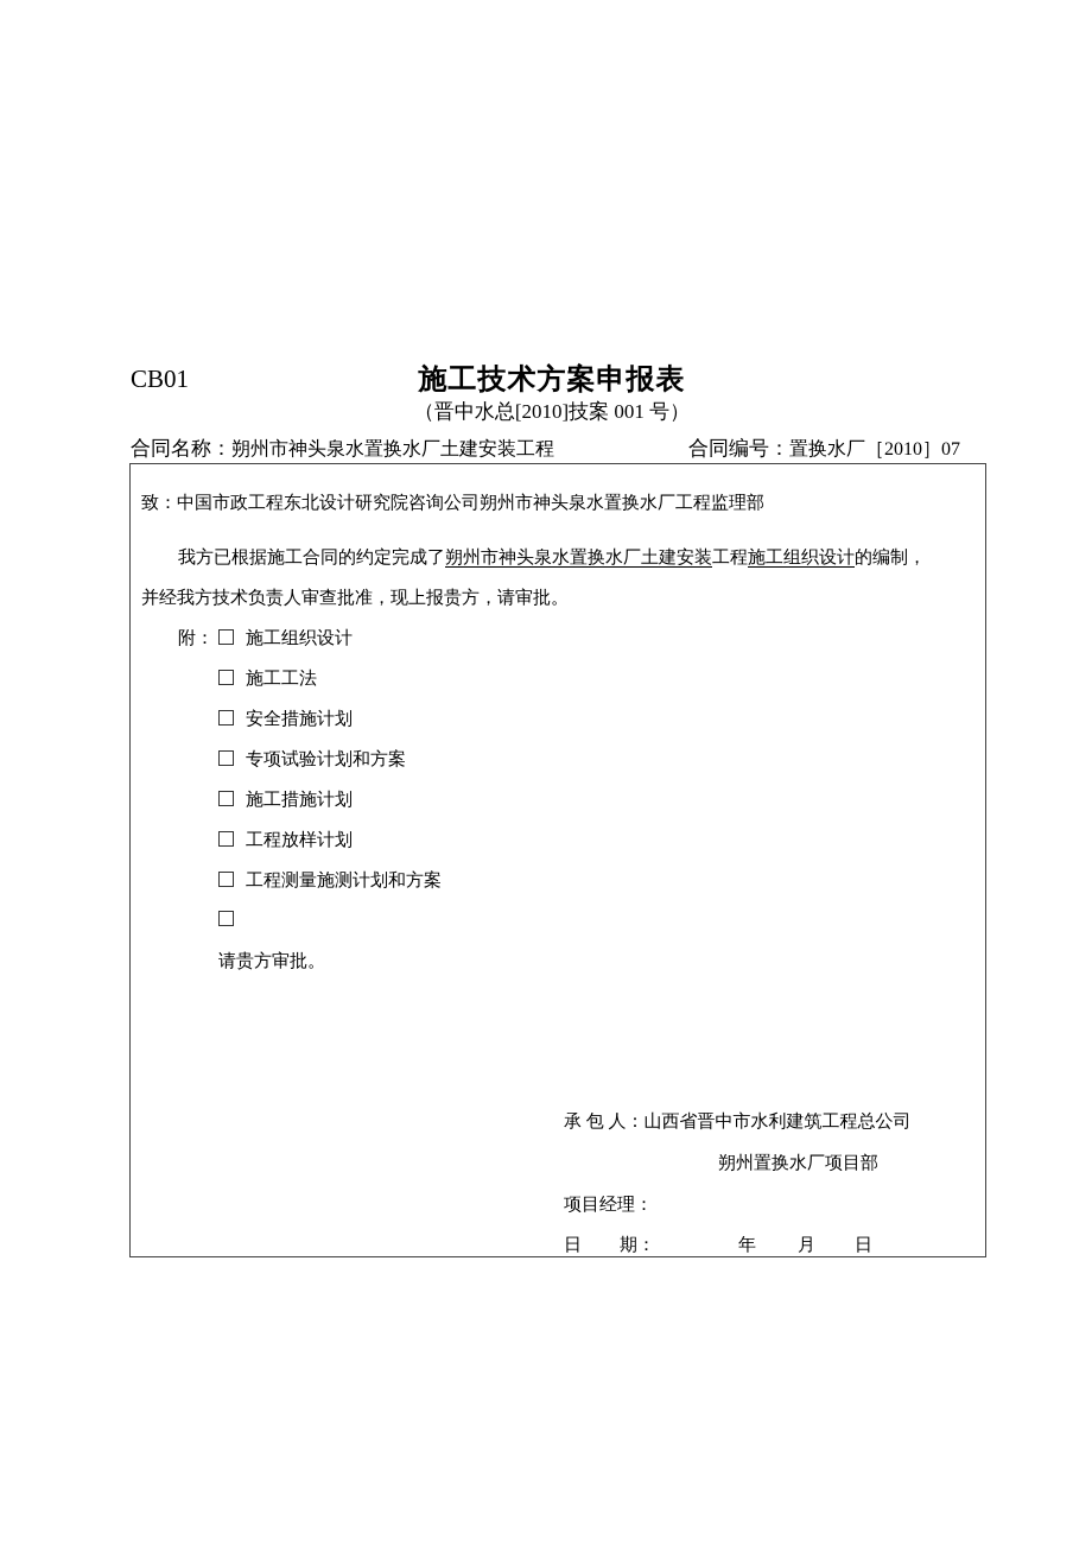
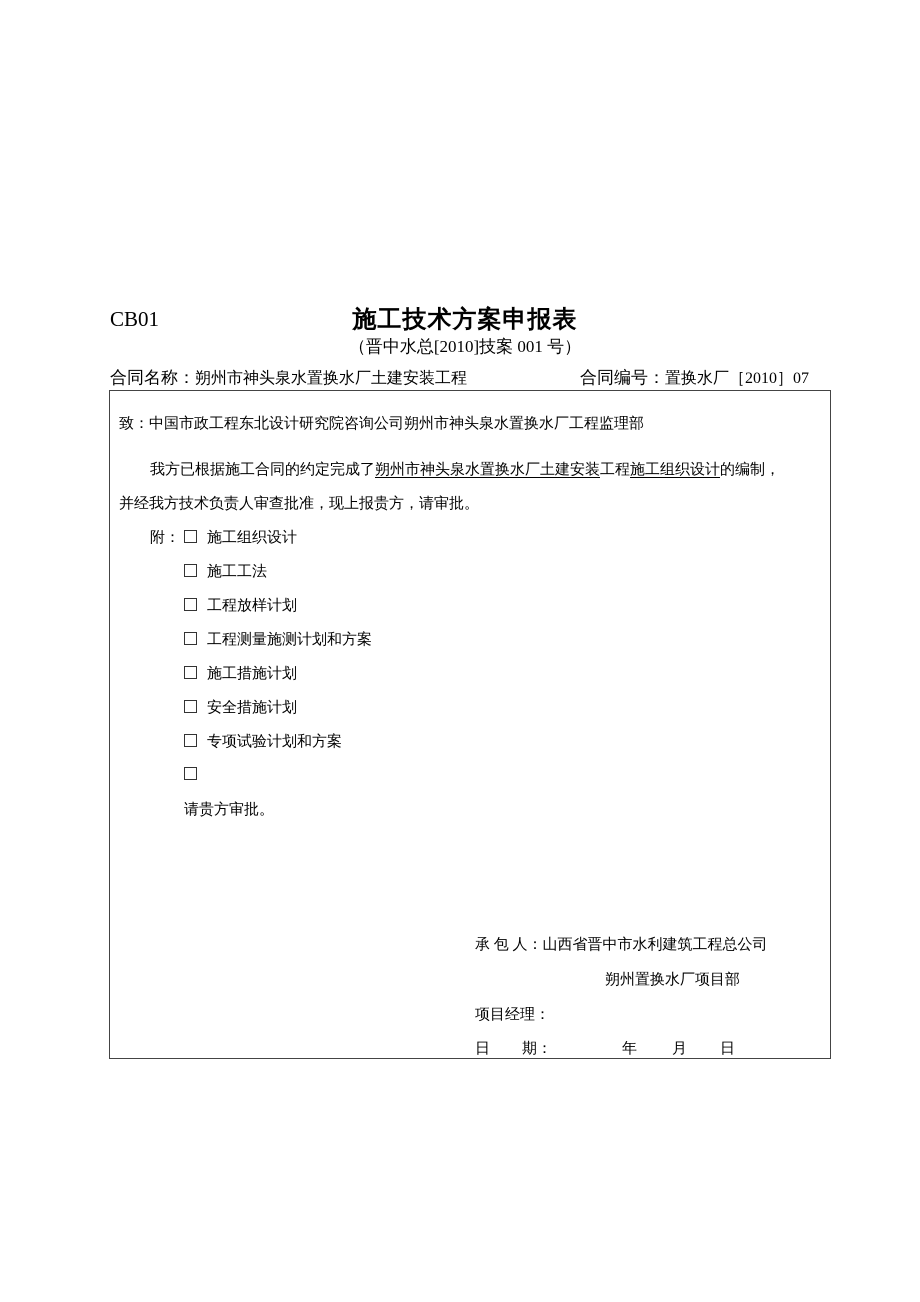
  CB01
  施工技术方案申报表
  （晋中水总[2010]技案 001 号）
  合同名称：朔州市神头泉水置换水厂土建安装工程
  合同编号：置换水厂［2010］07
  致：中国市政工程东北设计研究院咨询公司朔州市神头泉水置换水厂工程监理部
  我方已根据施工合同的约定完成了朔州市神头泉水置换水厂土建安装工程施工组织设计的编制，
  并经我方技术负责人审查批准，现上报贵方，请审批。
  附：
  施工组织设计
  施工工法
- 安全措施计划
+ 工程放样计划
- 专项试验计划和方案
+ 工程测量施测计划和方案
  施工措施计划
- 工程放样计划
+ 安全措施计划
- 工程测量施测计划和方案
+ 专项试验计划和方案
  请贵方审批。
  承 包 人：山西省晋中市水利建筑工程总公司
  朔州置换水厂项目部
  项目经理：
  日
  期：
  年
  月
  日
